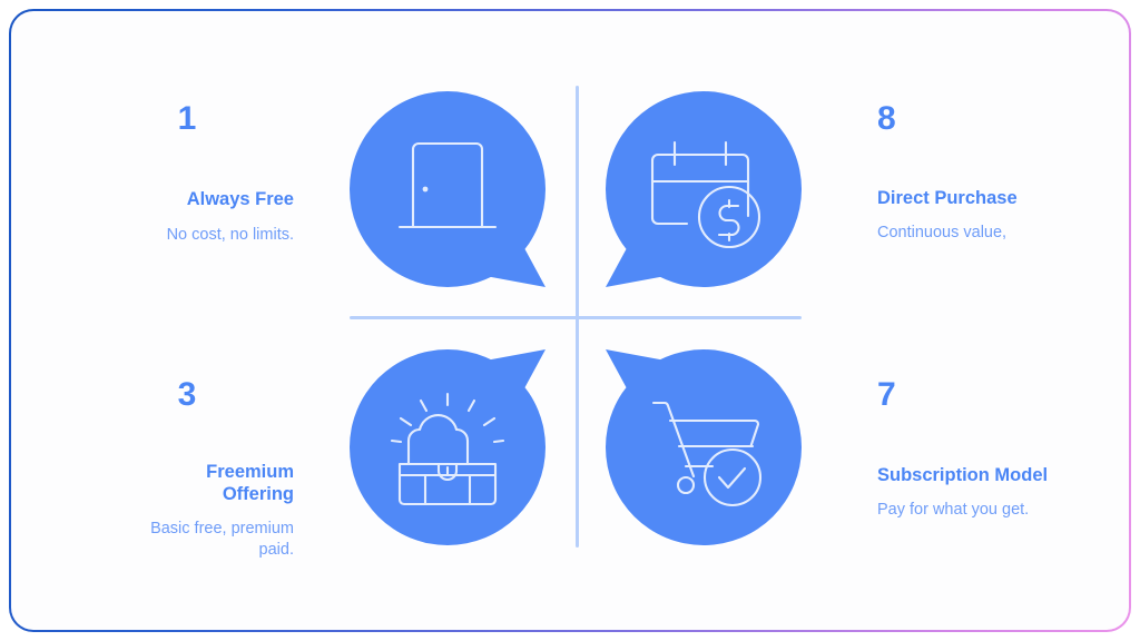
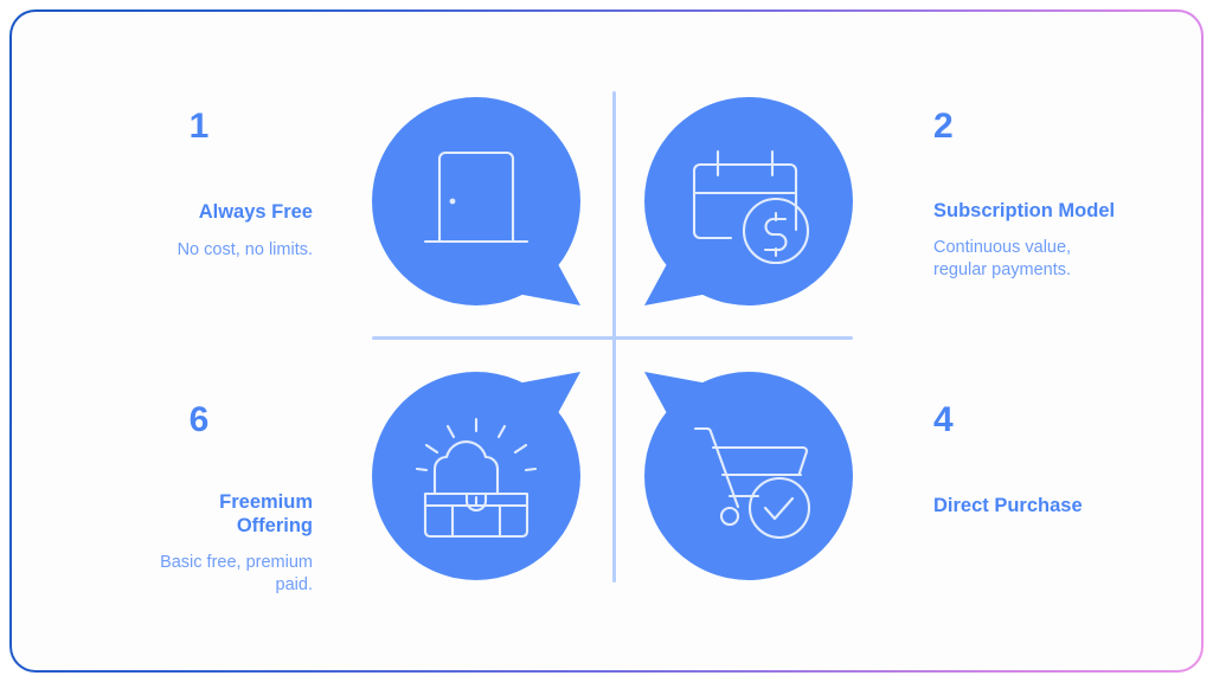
  1
  Always Free
  No cost, no limits.
- 8
+ 2
- Direct Purchase
+ Subscription Model
  Continuous value,
+ regular payments.
- 3
+ 6
  Freemium
  Offering
  Basic free, premium
  paid.
- 7
+ 4
- Subscription Model
+ Direct Purchase
- Pay for what you get.
